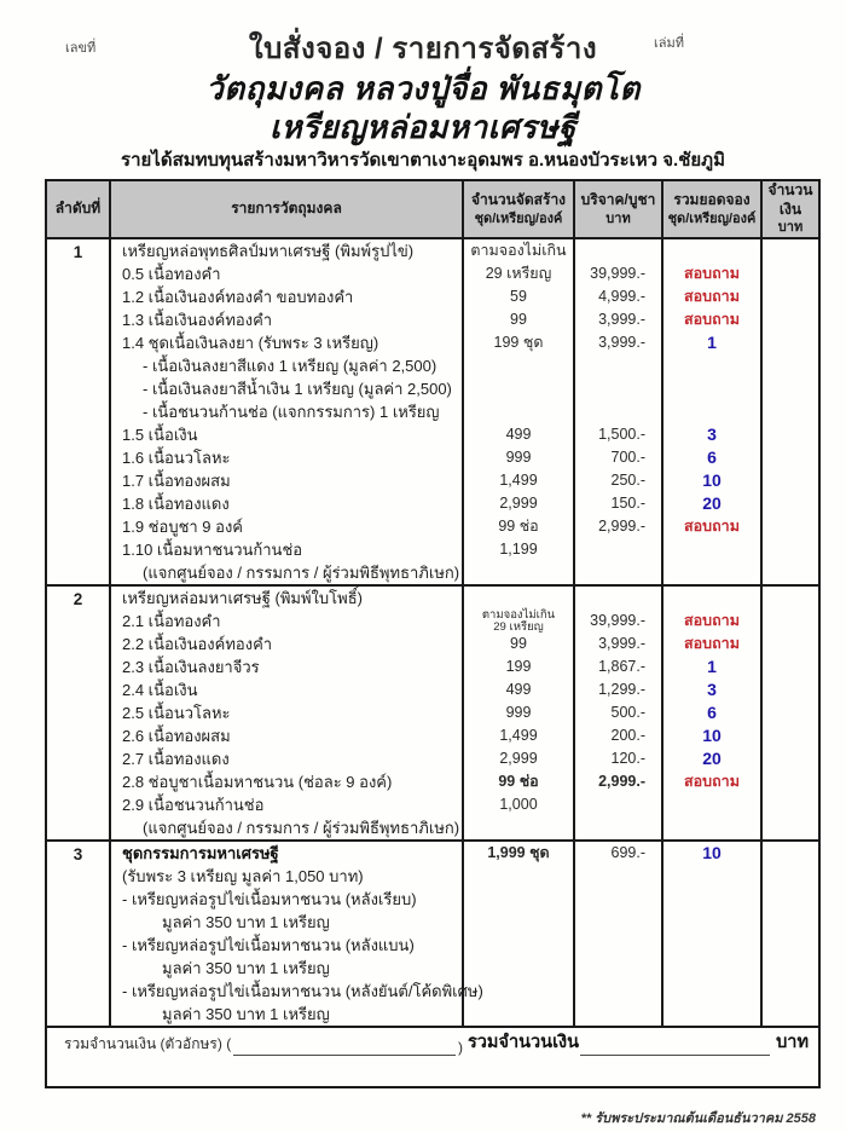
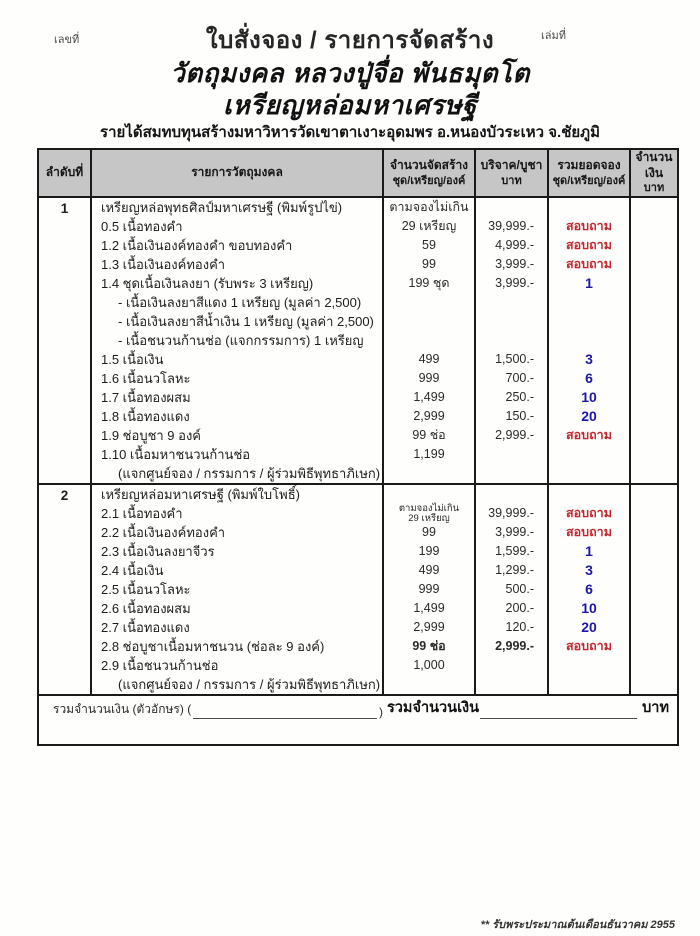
  เลขที่
  เล่มที่
  ใบสั่งจอง / รายการจัดสร้าง
  วัตถุมงคล หลวงปู่จื่อ พันธมุตโต
  เหรียญหล่อมหาเศรษฐี
  รายได้สมทบทุนสร้างมหาวิหารวัดเขาตาเงาะอุดมพร อ.หนองบัวระเหว จ.ชัยภูมิ
  ลำดับที่	รายการวัตถุมงคล	จำนวนจัดสร้างชุด/เหรียญ/องค์	บริจาค/บูชาบาท	รวมยอดจองชุด/เหรียญ/องค์	จำนวนเงินบาท
  1	เหรียญหล่อพุทธศิลป์มหาเศรษฐี (พิมพ์รูปไข่)0.5 เนื้อทองคำ1.2 เนื้อเงินองค์ทองคำ ขอบทองคำ1.3 เนื้อเงินองค์ทองคำ1.4 ชุดเนื้อเงินลงยา (รับพระ 3 เหรียญ)- เนื้อเงินลงยาสีแดง 1 เหรียญ (มูลค่า 2,500)- เนื้อเงินลงยาสีน้ำเงิน 1 เหรียญ (มูลค่า 2,500)- เนื้อชนวนก้านช่อ (แจกกรรมการ) 1 เหรียญ1.5 เนื้อเงิน1.6 เนื้อนวโลหะ1.7 เนื้อทองผสม1.8 เนื้อทองแดง1.9 ช่อบูชา 9 องค์1.10 เนื้อมหาชนวนก้านช่อ(แจกศูนย์จอง / กรรมการ / ผู้ร่วมพิธีพุทธาภิเษก)	ตามจองไม่เกิน29 เหรียญ5999199 ชุด4999991,4992,99999 ช่อ1,199	39,999.-4,999.-3,999.-3,999.-1,500.-700.-250.-150.-2,999.-	สอบถามสอบถามสอบถาม1361020สอบถาม
- 2	เหรียญหล่อมหาเศรษฐี (พิมพ์ใบโพธิ์)2.1 เนื้อทองคำ2.2 เนื้อเงินองค์ทองคำ2.3 เนื้อเงินลงยาจีวร2.4 เนื้อเงิน2.5 เนื้อนวโลหะ2.6 เนื้อทองผสม2.7 เนื้อทองแดง2.8 ช่อบูชาเนื้อมหาชนวน (ช่อละ 9 องค์)2.9 เนื้อชนวนก้านช่อ(แจกศูนย์จอง / กรรมการ / ผู้ร่วมพิธีพุทธาภิเษก)	ตามจองไม่เกิน29 เหรียญ991994999991,4992,99999 ช่อ1,000	39,999.-3,999.-1,867.-1,299.-500.-200.-120.-2,999.-	สอบถามสอบถาม1361020สอบถาม
+ 2	เหรียญหล่อมหาเศรษฐี (พิมพ์ใบโพธิ์)2.1 เนื้อทองคำ2.2 เนื้อเงินองค์ทองคำ2.3 เนื้อเงินลงยาจีวร2.4 เนื้อเงิน2.5 เนื้อนวโลหะ2.6 เนื้อทองผสม2.7 เนื้อทองแดง2.8 ช่อบูชาเนื้อมหาชนวน (ช่อละ 9 องค์)2.9 เนื้อชนวนก้านช่อ(แจกศูนย์จอง / กรรมการ / ผู้ร่วมพิธีพุทธาภิเษก)	ตามจองไม่เกิน29 เหรียญ991994999991,4992,99999 ช่อ1,000	39,999.-3,999.-1,599.-1,299.-500.-200.-120.-2,999.-	สอบถามสอบถาม1361020สอบถาม
- 3	ชุดกรรมการมหาเศรษฐี(รับพระ 3 เหรียญ มูลค่า 1,050 บาท)- เหรียญหล่อรูปไข่เนื้อมหาชนวน (หลังเรียบ)มูลค่า 350 บาท 1 เหรียญ- เหรียญหล่อรูปไข่เนื้อมหาชนวน (หลังแบน)มูลค่า 350 บาท 1 เหรียญ- เหรียญหล่อรูปไข่เนื้อมหาชนวน (หลังยันต์/โค้ดพิเศษ)มูลค่า 350 บาท 1 เหรียญ	1,999 ชุด	699.-	10
  รวมจำนวนเงิน (ตัวอักษร) ( ) รวมจำนวนเงิน บาท
- ** รับพระประมาณต้นเดือนธันวาคม 2558
+ ** รับพระประมาณต้นเดือนธันวาคม 2955
